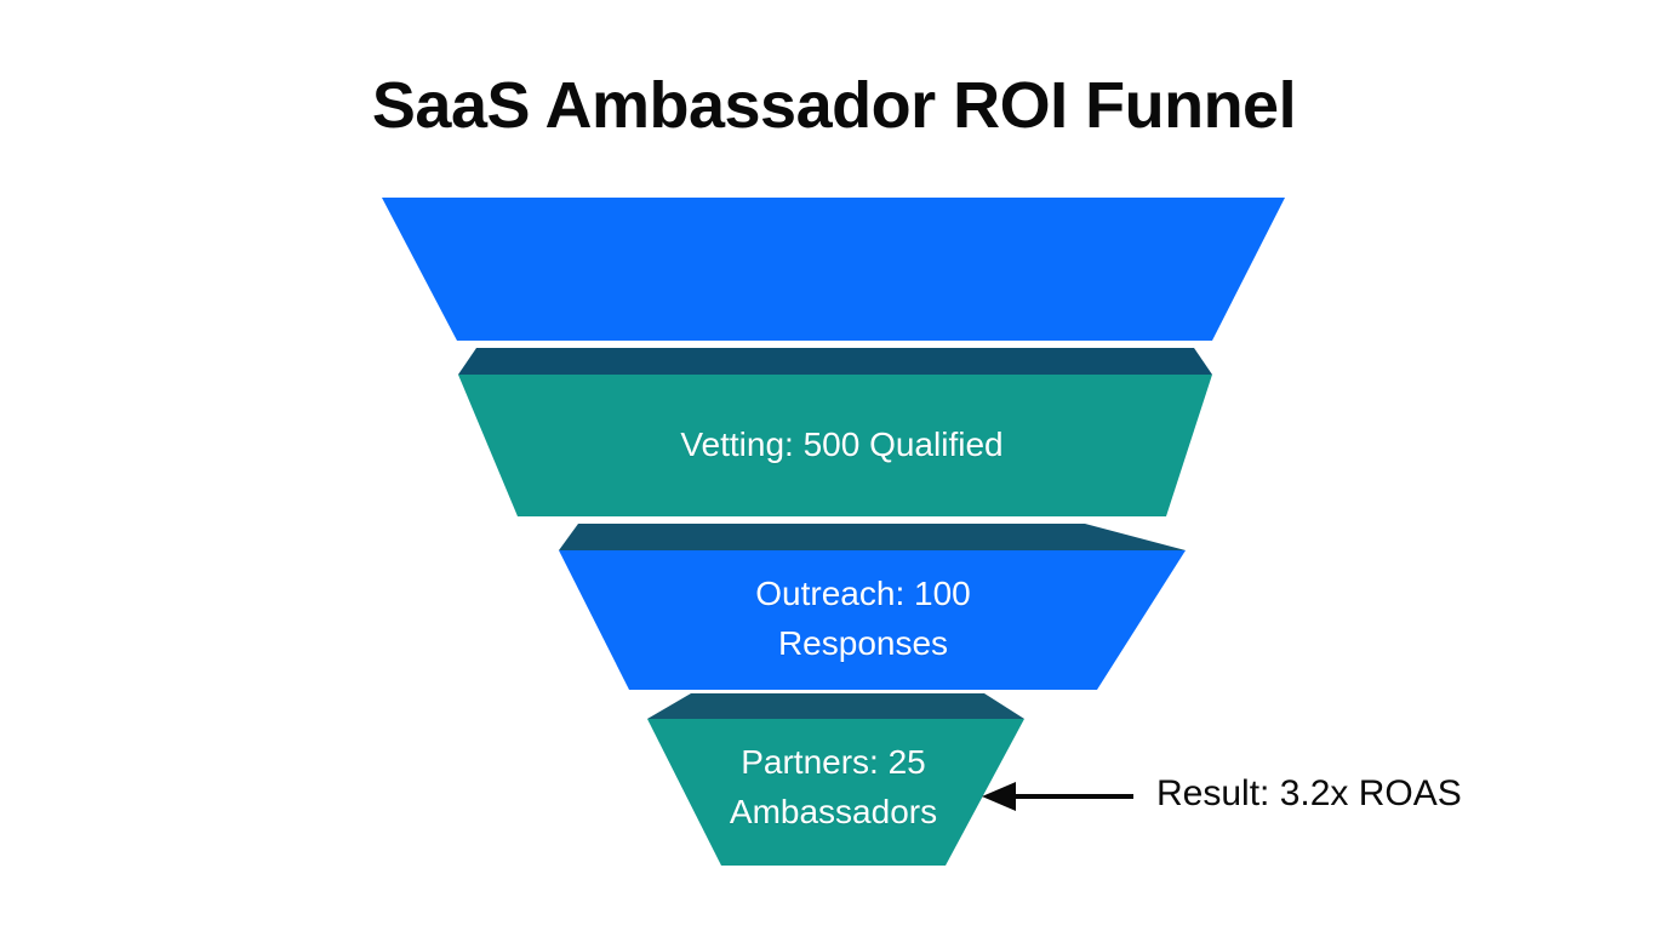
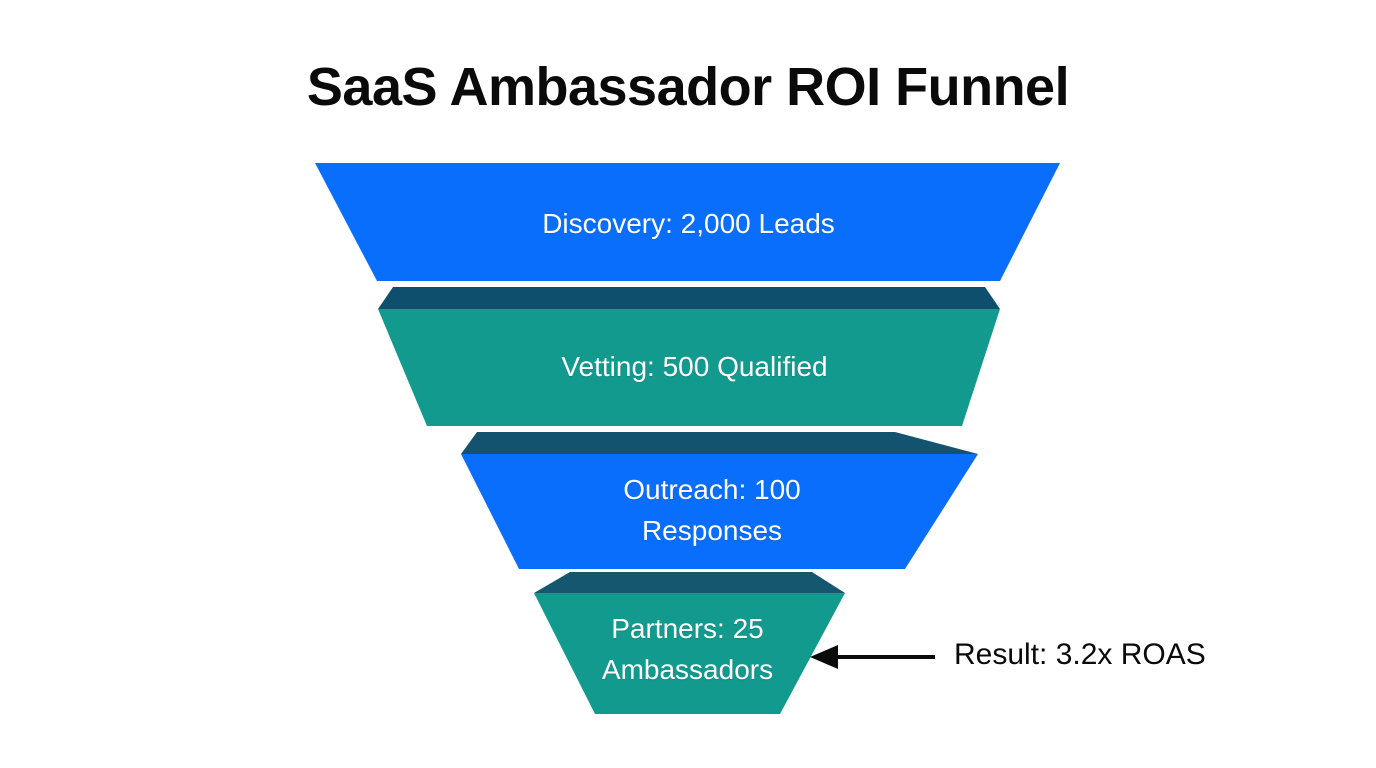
  SaaS Ambassador ROI Funnel
+ Discovery: 2,000 Leads
  Vetting: 500 Qualified
  Outreach: 100
  Responses
  Partners: 25
  Ambassadors
  Result: 3.2x ROAS
